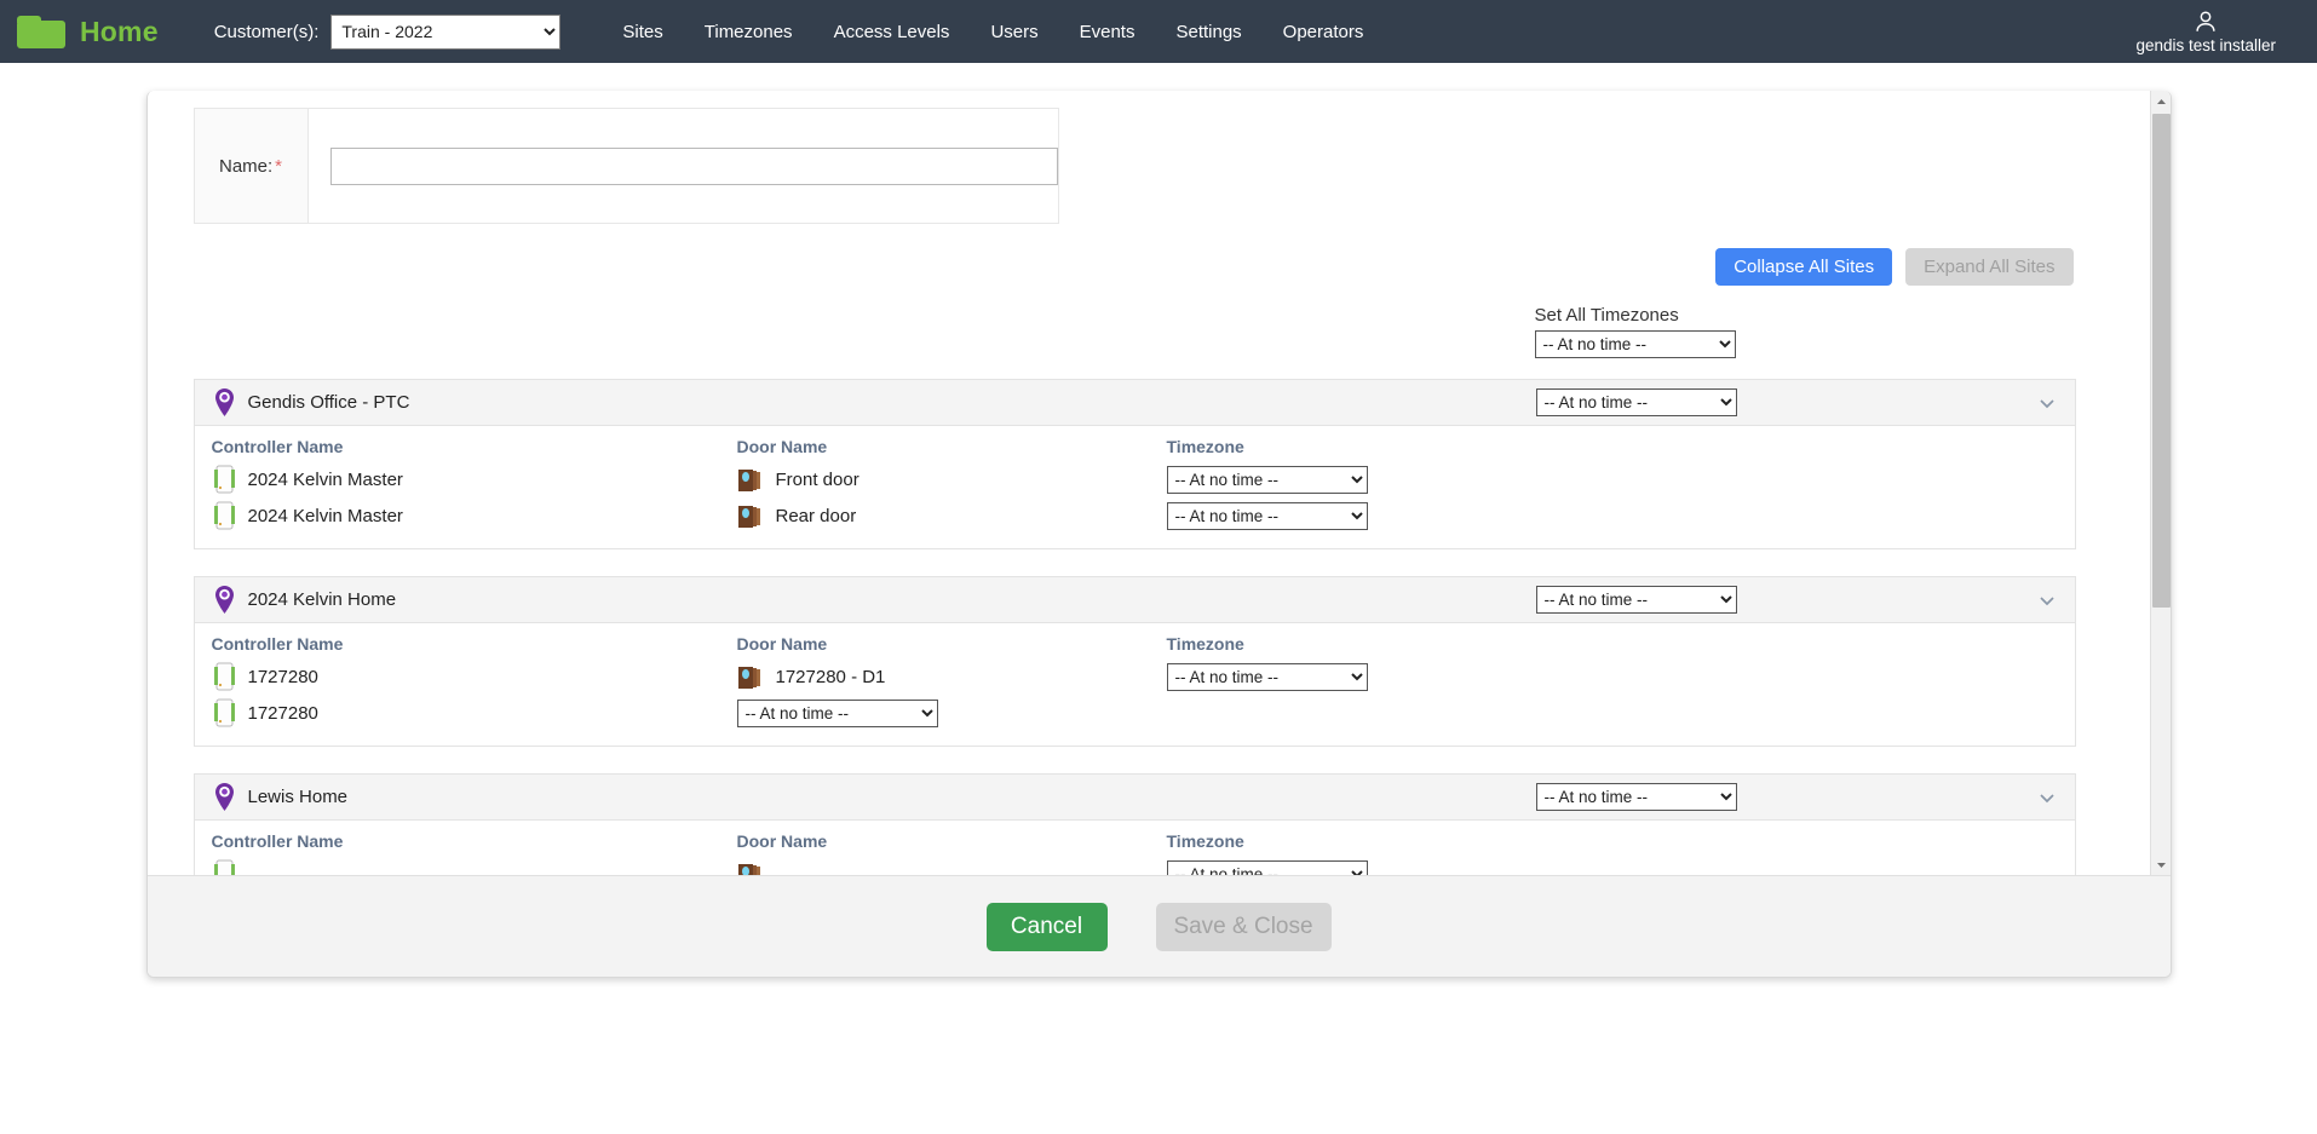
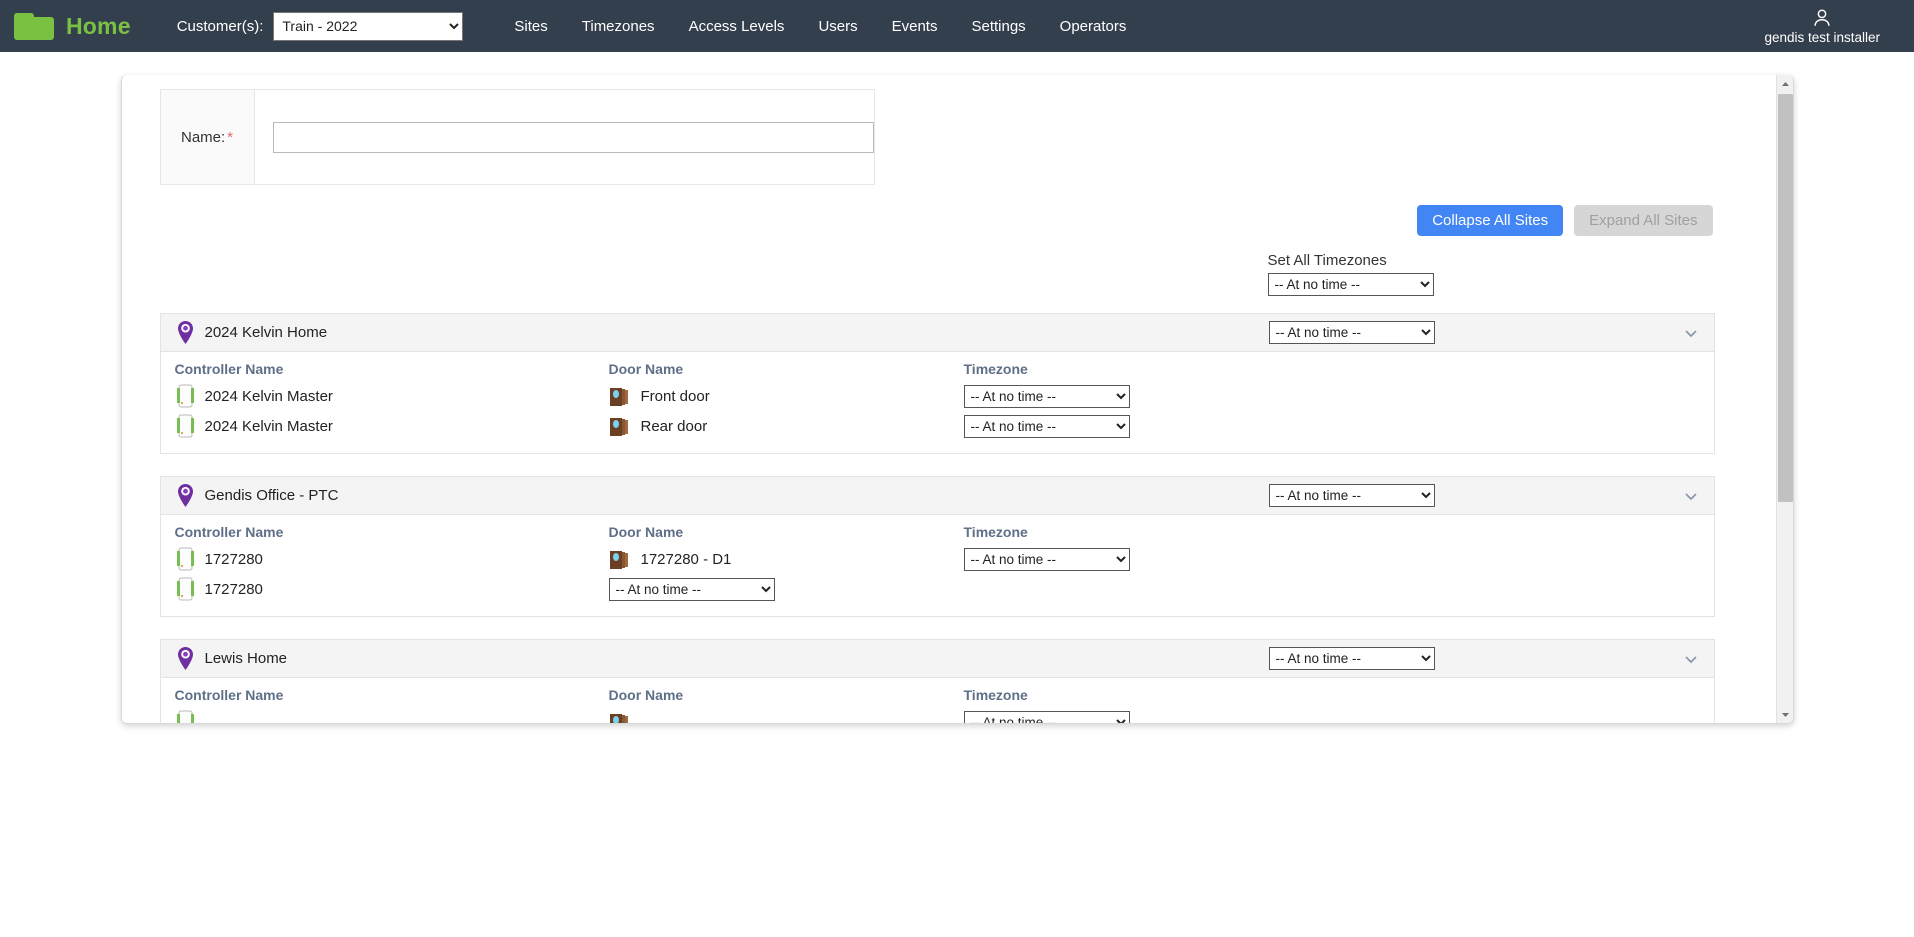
  Home
  Customer(s):
  Train - 2022
  Sites
  Timezones
  Access Levels
  Users
  Events
  Settings
  Operators
  gendis test installer
  Name:
  *
  Collapse All Sites
  Expand All Sites
  Set All Timezones
  -- At no time --
- Gendis Office - PTC
+ 2024 Kelvin Home
  -- At no time --
  Controller Name
  Door Name
  Timezone
  2024 Kelvin Master
  Front door
  -- At no time --
  2024 Kelvin Master
  Rear door
  -- At no time --
- 2024 Kelvin Home
+ Gendis Office - PTC
  -- At no time --
  Controller Name
  Door Name
  Timezone
  1727280
  1727280 - D1
  -- At no time --
  1727280
  -- At no time --
  Lewis Home
  -- At no time --
  Controller Name
  Door Name
  Timezone
  -- At no time --
- Cancel
- Save & Close
